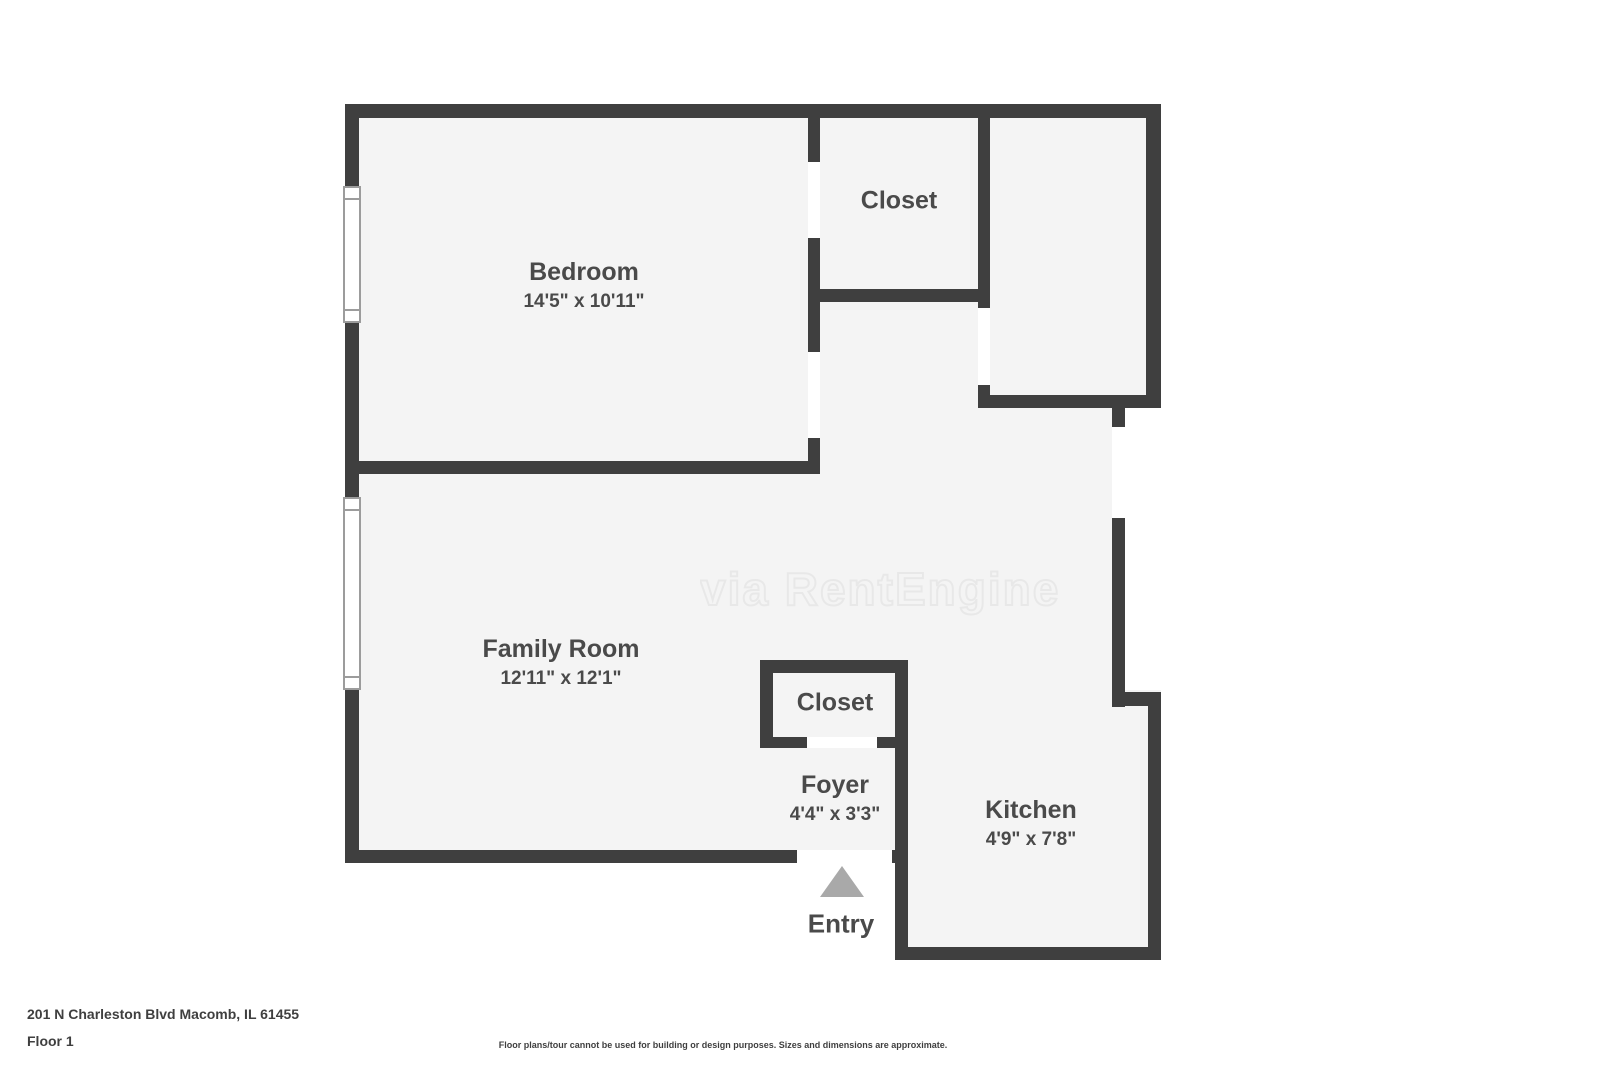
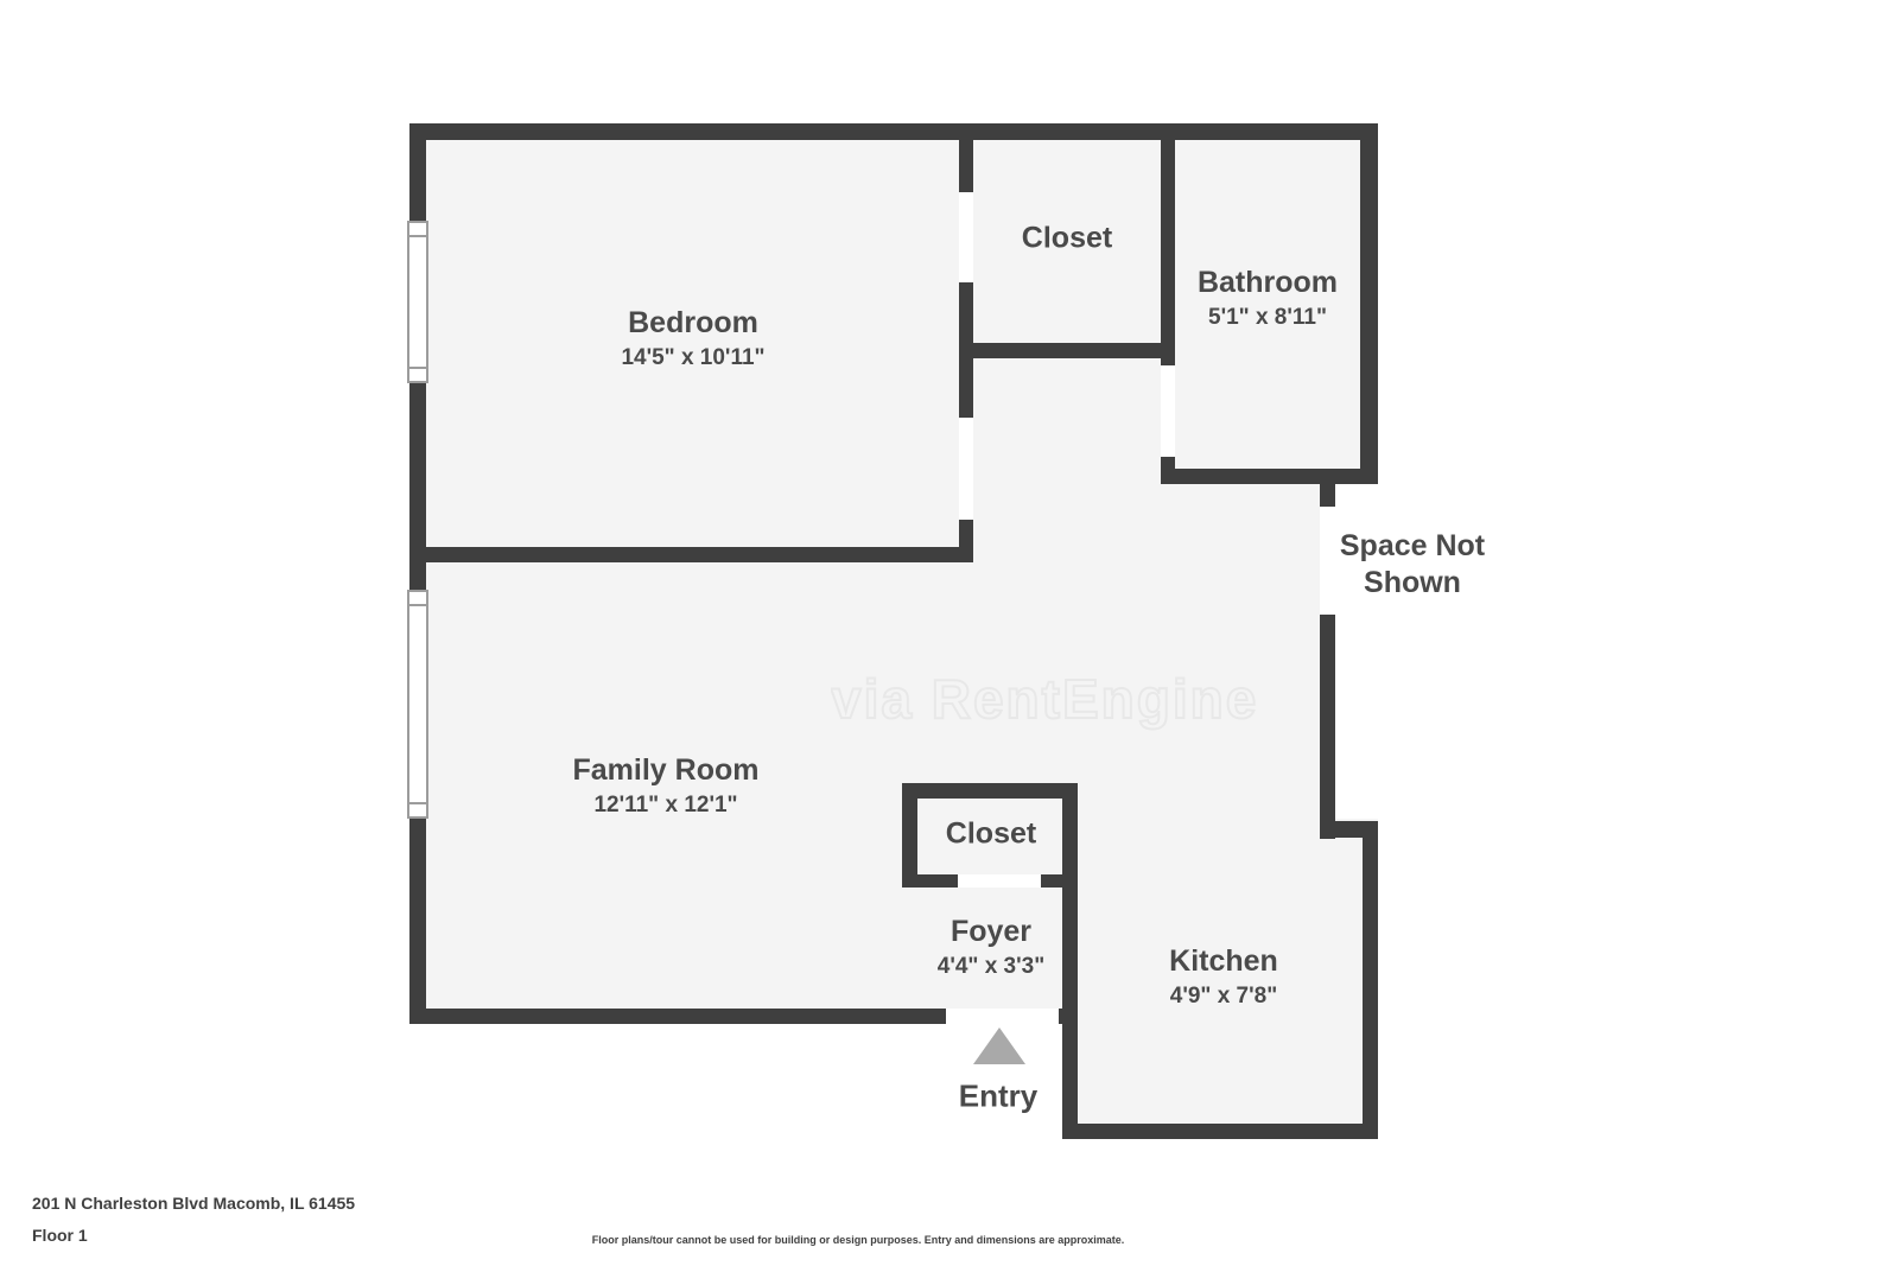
  Bedroom
  14'5" x 10'11"
  Closet
+ Bathroom
+ 5'1" x 8'11"
+ Space Not
+ Shown
  Family Room
  12'11" x 12'1"
  Closet
  Foyer
  4'4" x 3'3"
  Kitchen
  4'9" x 7'8"
  Entry
  201 N Charleston Blvd Macomb, IL 61455
  Floor 1
- Floor plans/tour cannot be used for building or design purposes. Sizes and dimensions are approximate.
+ Floor plans/tour cannot be used for building or design purposes. Entry and dimensions are approximate.
